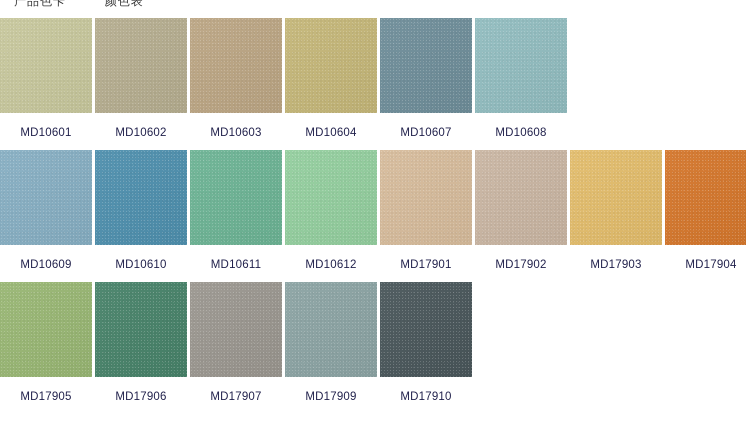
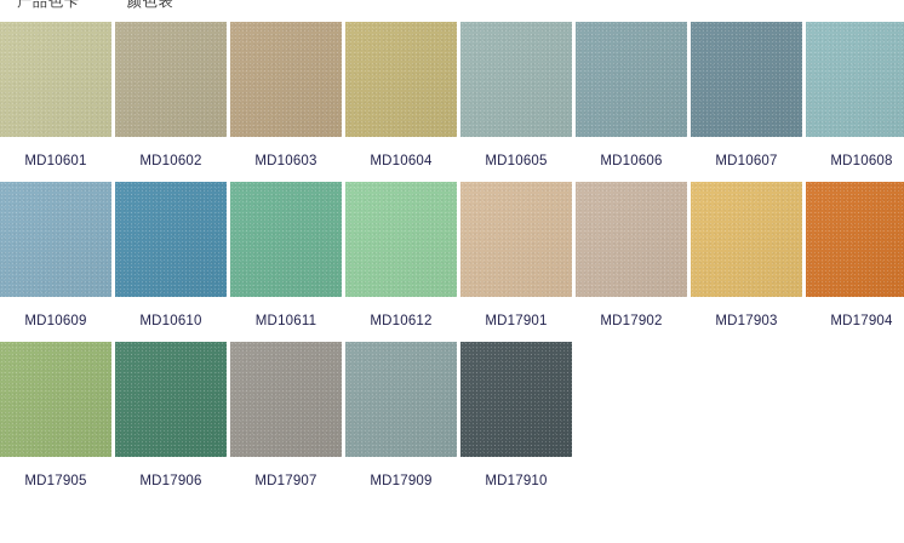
  产品色卡 颜色表
  MD10601
  MD10602
  MD10603
  MD10604
+ MD10605
+ MD10606
  MD10607
  MD10608
  MD10609
  MD10610
  MD10611
  MD10612
  MD17901
  MD17902
  MD17903
  MD17904
  MD17905
  MD17906
  MD17907
  MD17909
  MD17910
